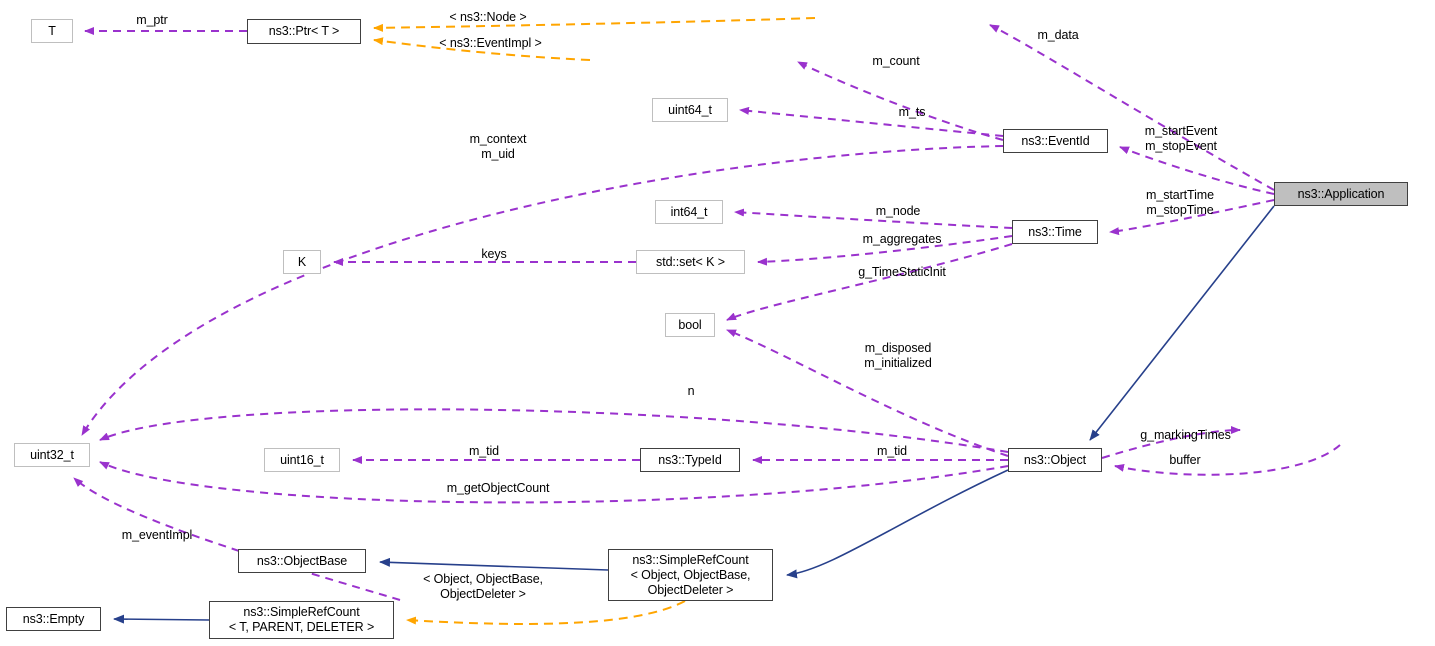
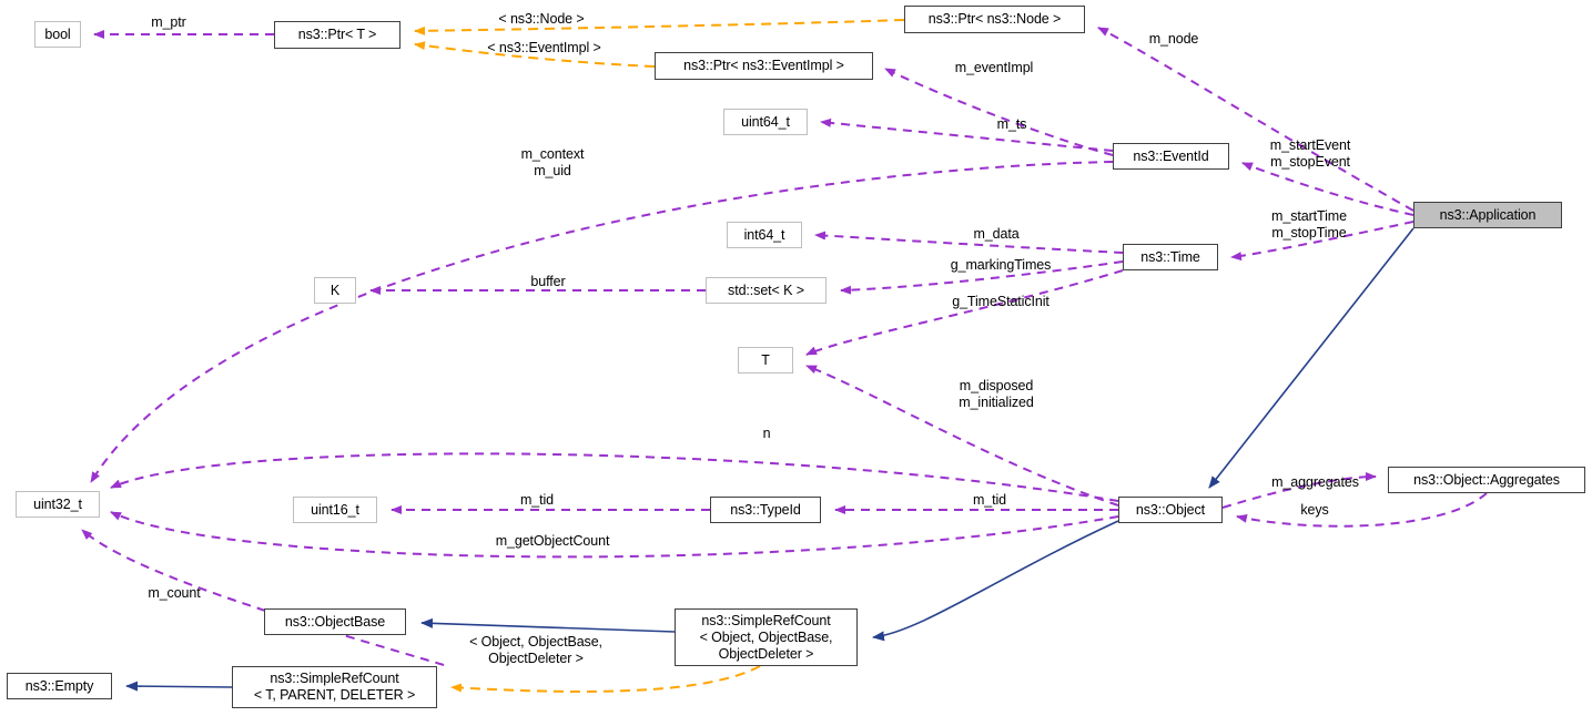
- T
+ bool
  ns3::Ptr< T >
+ ns3::Ptr< ns3::Node >
+ ns3::Ptr< ns3::EventImpl >
  uint64_t
  ns3::EventId
  ns3::Application
  int64_t
  ns3::Time
  K
  std::set< K >
- bool
+ T
+ ns3::Object::Aggregates
  uint32_t
  uint16_t
  ns3::TypeId
  ns3::Object
  ns3::ObjectBase
  ns3::SimpleRefCount
  < Object, ObjectBase,
  ObjectDeleter >
  ns3::Empty
  ns3::SimpleRefCount
  < T, PARENT, DELETER >
  m_ptr
  < ns3::Node >
  < ns3::EventImpl >
- m_data
+ m_node
- m_count
+ m_eventImpl
  m_ts
  m_startEvent
  m_stopEvent
  m_context
  m_uid
  m_startTime
  m_stopTime
- m_node
+ m_data
- m_aggregates
+ g_markingTimes
- keys
+ buffer
  g_TimeStaticInit
  m_disposed
  m_initialized
  n
- g_markingTimes
+ m_aggregates
  m_tid
  m_tid
- buffer
+ keys
  m_getObjectCount
- m_eventImpl
+ m_count
  < Object, ObjectBase,
  ObjectDeleter >
